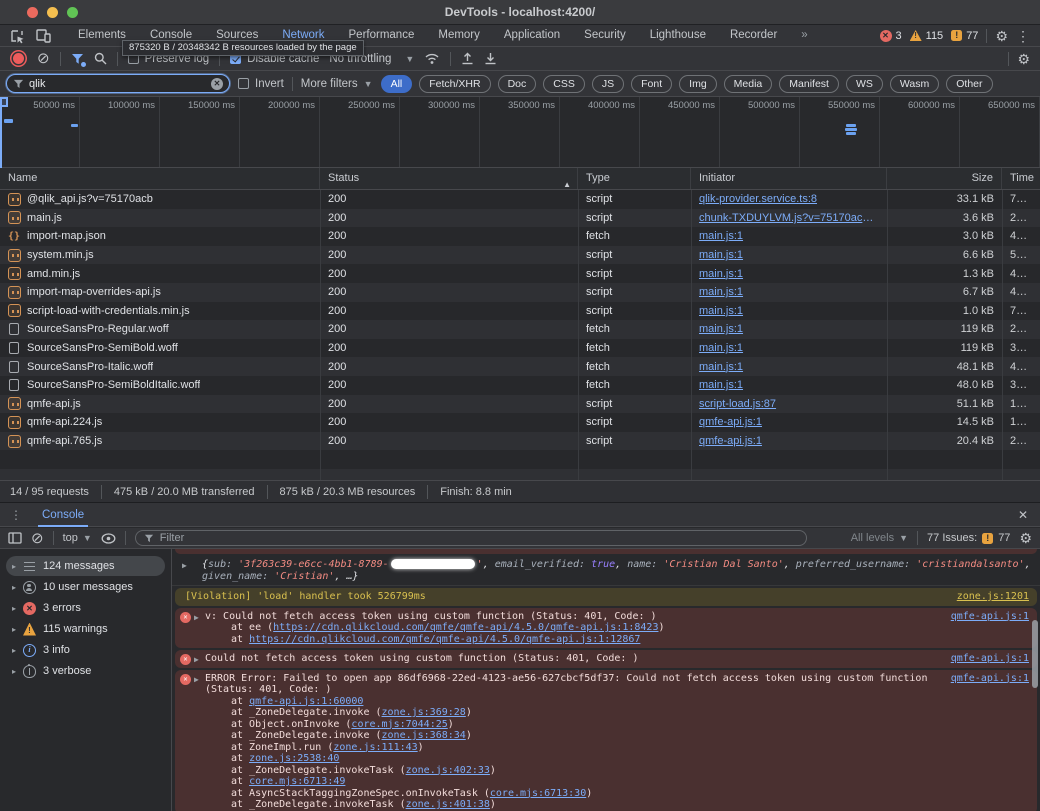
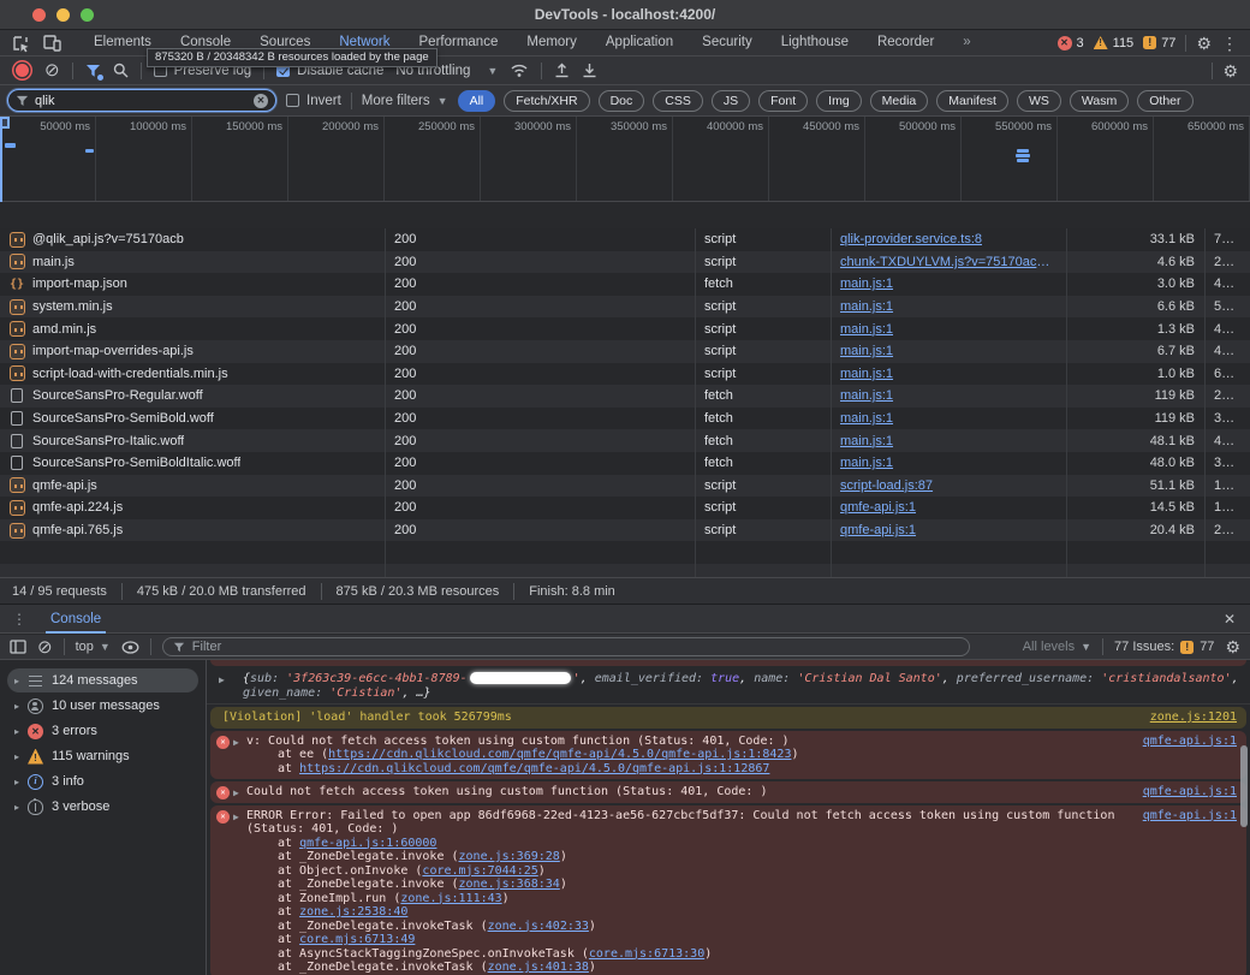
  DevTools - localhost:4200/
  Elements
  Console
  Sources
  Network
  Performance
  Memory
  Application
  Security
  Lighthouse
  Recorder
  »
  ✕
  3
  115
  77
  ⚙
  ⋮
  875320 B / 20348342 B resources loaded by the page
  ⊘
  Preserve log
  Disable cache
  No throttling
  ▼
  ⚙
  qlik
  ✕
  Invert
  More filters
  ▼
  All
  Fetch/XHR
  Doc
  CSS
  JS
  Font
  Img
  Media
  Manifest
  WS
  Wasm
  Other
  50000 ms
  100000 ms
  150000 ms
  200000 ms
  250000 ms
  300000 ms
  350000 ms
  400000 ms
  450000 ms
  500000 ms
  550000 ms
  600000 ms
  650000 ms
- Name
- Status
- ▲
- Type
- Initiator
- Size
- Time
  @qlik_api.js?v=75170acb
  200
  script
  qlik-provider.service.ts:8
  33.1 kB
  72 ms
  main.js
  200
  script
  chunk-TXDUYLVM.js?v=75170acb:5
- 3.6 kB
+ 4.6 kB
  228 …
  import-map.json
  200
  fetch
  main.js:1
  3.0 kB
  491 …
  system.min.js
  200
  script
  main.js:1
  6.6 kB
  52 ms
  amd.min.js
  200
  script
  main.js:1
  1.3 kB
  47 ms
  import-map-overrides-api.js
  200
  script
  main.js:1
  6.7 kB
  48 ms
  script-load-with-credentials.min.js
  200
  script
  main.js:1
  1.0 kB
- 70 ms
+ 60 ms
  SourceSansPro-Regular.woff
  200
  fetch
  main.js:1
  119 kB
  27 ms
  SourceSansPro-SemiBold.woff
  200
  fetch
  main.js:1
  119 kB
  36 ms
  SourceSansPro-Italic.woff
  200
  fetch
  main.js:1
  48.1 kB
  43 ms
  SourceSansPro-SemiBoldItalic.woff
  200
  fetch
  main.js:1
  48.0 kB
  39 ms
  qmfe-api.js
  200
  script
  script-load.js:87
  51.1 kB
  15 ms
  qmfe-api.224.js
  200
  script
  qmfe-api.js:1
  14.5 kB
  16 ms
  qmfe-api.765.js
  200
  script
  qmfe-api.js:1
  20.4 kB
  28 ms
  14 / 95 requests
  475 kB / 20.0 MB transferred
  875 kB / 20.3 MB resources
  Finish: 8.8 min
  ⋮
  Console
  ✕
  ⊘
  top
  ▼
  Filter
  All levels
  ▼
  77 Issues:
  77
  ⚙
  ▸
  124 messages
  ▸
  10 user messages
  ▸
  3 errors
  ▸
  115 warnings
  ▸
  3 info
  ▸
  3 verbose
  ▶
  {sub: '3f263c39-e6cc-4bb1-8789- ', email_verified: true, name: 'Cristian Dal Santo', preferred_username: 'cristiandalsanto', given_name: 'Cristian', …}
  [Violation] 'load' handler took 526799ms
  zone.js:1201
  ▶
  v: Could not fetch access token using custom function (Status: 401, Code: )
  at ee (https://cdn.qlikcloud.com/qmfe/qmfe-api/4.5.0/qmfe-api.js:1:8423)
  at https://cdn.qlikcloud.com/qmfe/qmfe-api/4.5.0/qmfe-api.js:1:12867
  qmfe-api.js:1
  ▶
  Could not fetch access token using custom function (Status: 401, Code: )
  qmfe-api.js:1
  ▶
  ERROR Error: Failed to open app 86df6968-22ed-4123-ae56-627cbcf5df37: Could not fetch access token using custom function (Status: 401, Code: )
  at qmfe-api.js:1:60000
  at _ZoneDelegate.invoke (zone.js:369:28)
  at Object.onInvoke (core.mjs:7044:25)
  at _ZoneDelegate.invoke (zone.js:368:34)
  at ZoneImpl.run (zone.js:111:43)
  at zone.js:2538:40
  at _ZoneDelegate.invokeTask (zone.js:402:33)
  at core.mjs:6713:49
  at AsyncStackTaggingZoneSpec.onInvokeTask (core.mjs:6713:30)
  at _ZoneDelegate.invokeTask (zone.js:401:38)
  qmfe-api.js:1
